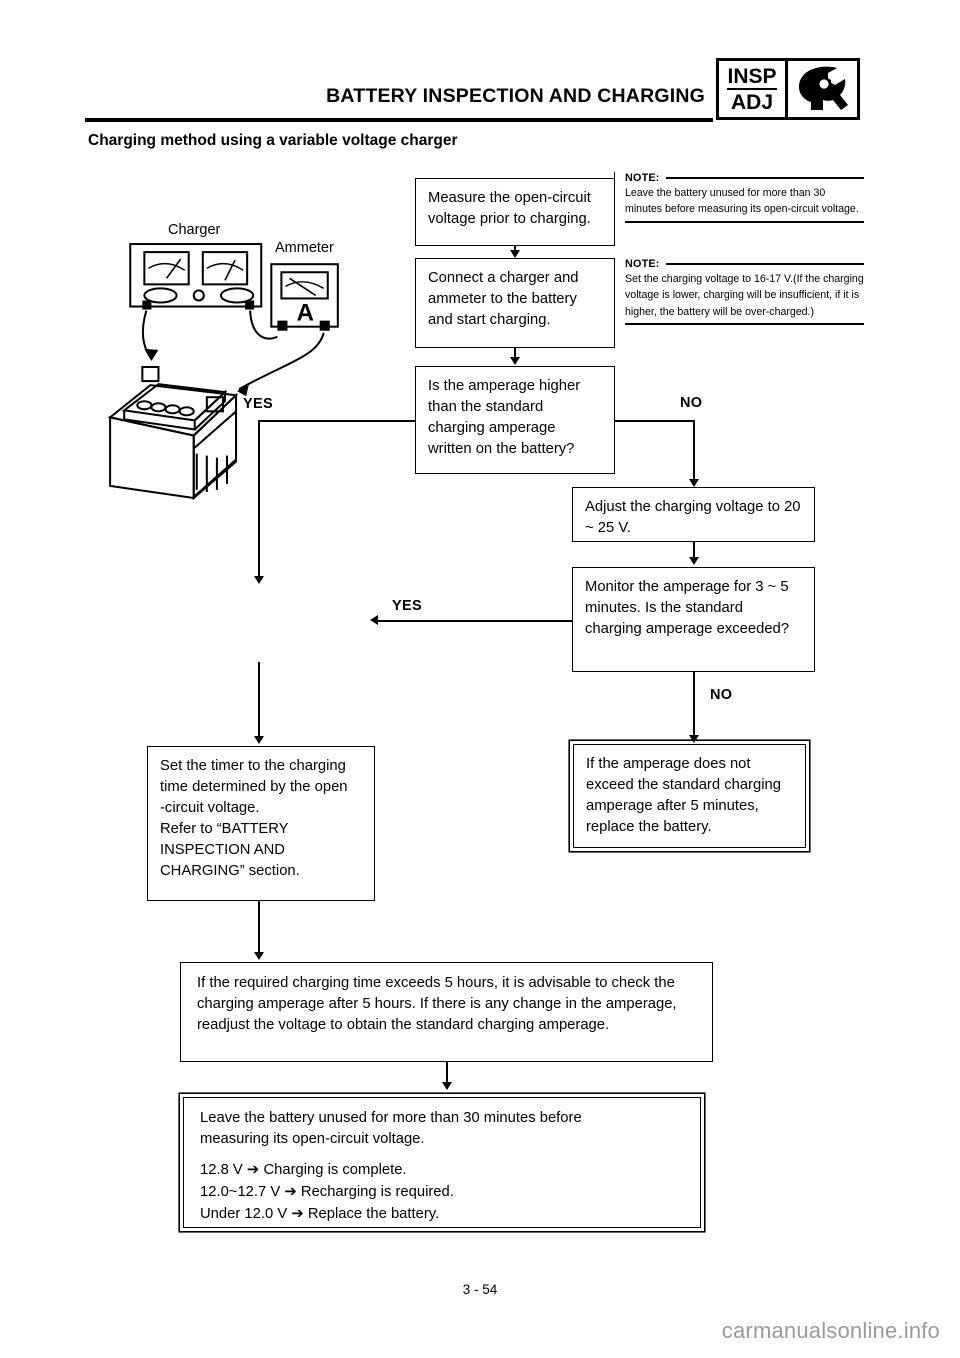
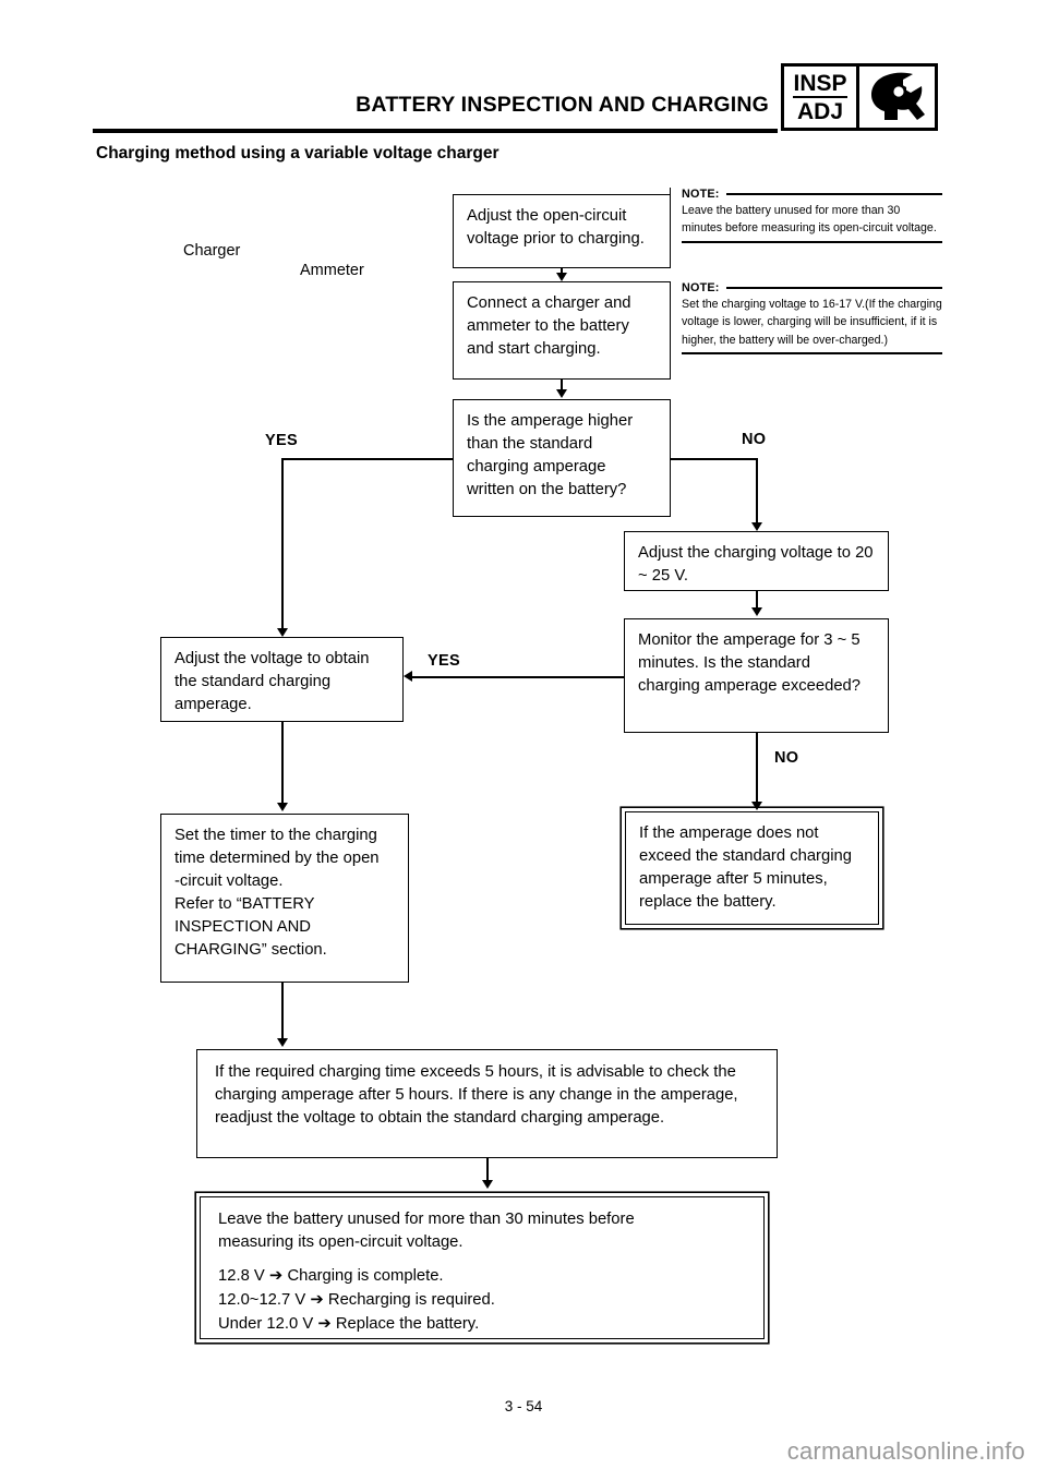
  BATTERY INSPECTION AND CHARGING
  INSP
  ADJ
  Charging method using a variable voltage charger
  Charger
  Ammeter
- A
  NOTE:
  Leave the battery unused for more than 30 minutes before measuring its open-circuit voltage.
  NOTE:
  Set the charging voltage to 16-17 V.(If the charging voltage is lower, charging will be insufficient, if it is higher, the battery will be over-charged.)
- Measure the open-circuit voltage prior to charging.
+ Adjust the open-circuit voltage prior to charging.
  Connect a charger and ammeter to the battery and start charging.
  Is the amperage higher than the standard charging amperage written on the battery?
  Adjust the charging voltage to 20 ~ 25 V.
  Monitor the amperage for 3 ~ 5 minutes. Is the standard charging amperage exceeded?
  If the amperage does not exceed the standard charging amperage after 5 minutes, replace the battery.
+ Adjust the voltage to obtain the standard charging amperage.
  Set the timer to the charging
  time determined by the open
  -circuit voltage.
  Refer to “BATTERY
  INSPECTION AND
  CHARGING” section.
  If the required charging time exceeds 5 hours, it is advisable to check the charging amperage after 5 hours. If there is any change in the amperage, readjust the voltage to obtain the standard charging amperage.
  Leave the battery unused for more than 30 minutes before
  measuring its open-circuit voltage.
  12.8 V ➔ Charging is complete.
  12.0~12.7 V ➔ Recharging is required.
  Under 12.0 V ➔ Replace the battery.
  NO
  YES
  YES
  NO
  3 - 54
  carmanualsonline.info
